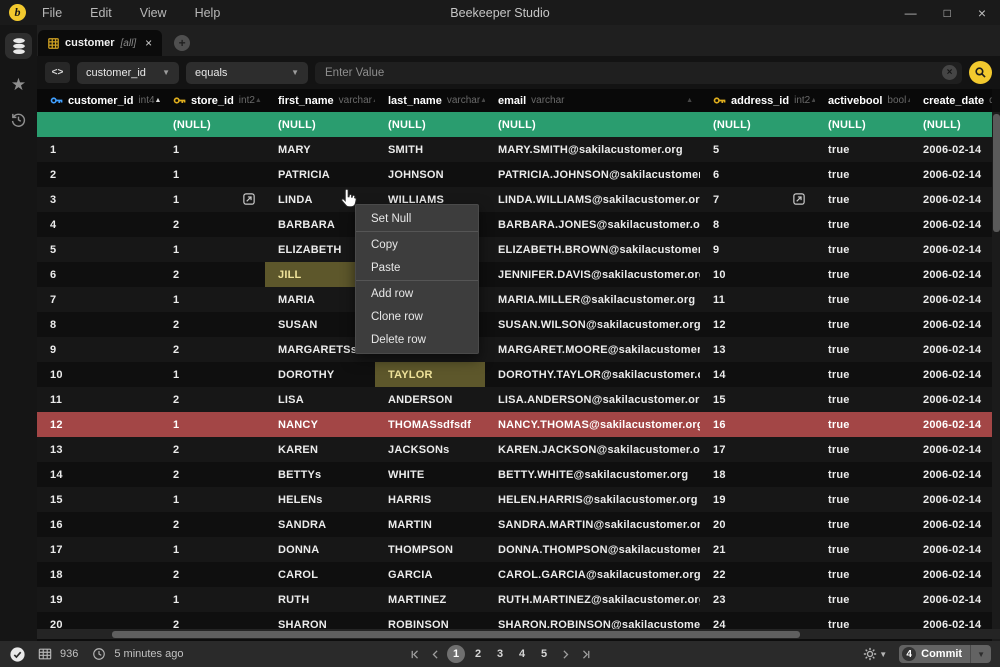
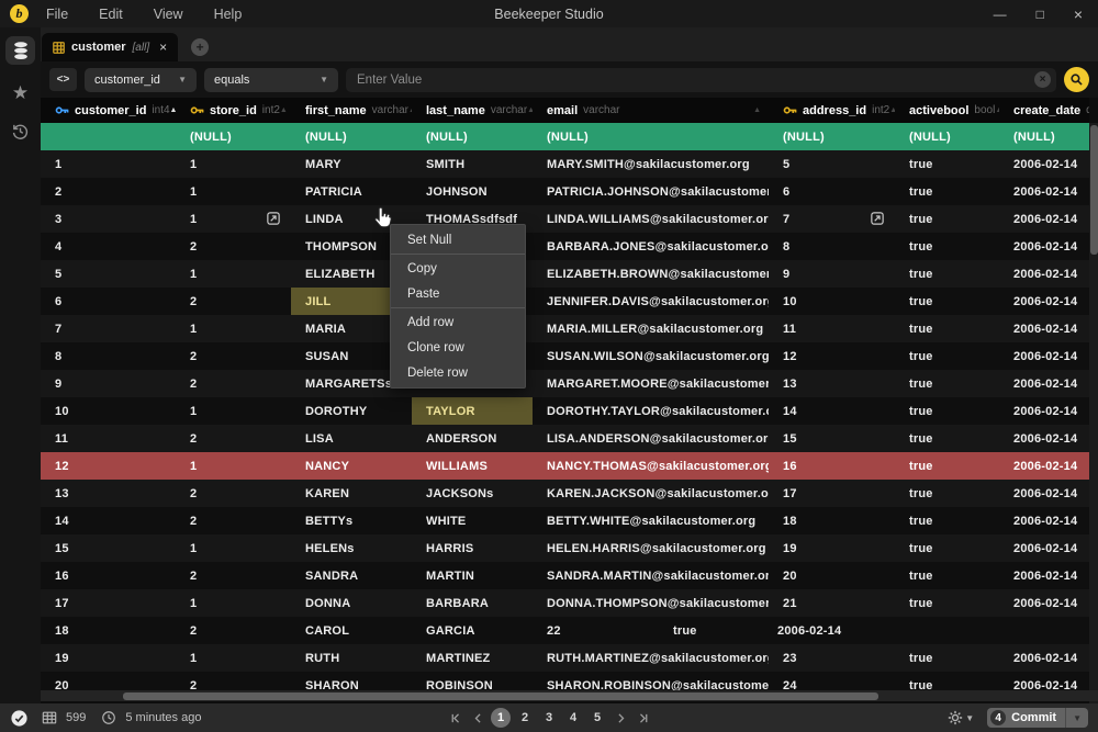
  b
  File
  Edit
  View
  Help
  Beekeeper Studio
  —
  □
  ×
  ★
  customer
  [all]
  ×
  +
  <>
  customer_id
  ▼
  equals
  ▼
  Enter Value
  ×
  customer_id
  int4
  store_id
  int2
  first_name
  varchar
  last_name
  varchar
  email
  varchar
  address_id
  int2
  activebool
  bool
  create_date
  (NULL)
  (NULL)
  (NULL)
  (NULL)
  (NULL)
  (NULL)
  (NULL)
  1
  1
  MARY
  SMITH
  MARY.SMITH@sakilacustomer.org
  5
  true
  2006-02-14
  2
  1
  PATRICIA
  JOHNSON
  PATRICIA.JOHNSON@sakilacustome
  6
  true
  2006-02-14
  3
  1
  LINDA
- WILLIAMS
+ THOMASsdfsdf
  LINDA.WILLIAMS@sakilacustomer.or
  7
  true
  2006-02-14
  4
  2
- BARBARA
+ THOMPSON
  BARBARA.JONES@sakilacustomer.o
  8
  true
  2006-02-14
  5
  1
  ELIZABETH
  ELIZABETH.BROWN@sakilacustomer
  9
  true
  2006-02-14
  6
  2
  JILL
  JENNIFER.DAVIS@sakilacustomer.or
  10
  true
  2006-02-14
  7
  1
  MARIA
  MARIA.MILLER@sakilacustomer.org
  11
  true
  2006-02-14
  8
  2
  SUSAN
  SUSAN.WILSON@sakilacustomer.org
  12
  true
  2006-02-14
  9
  2
  MARGARETSs
  MARGARET.MOORE@sakilacustomer
  13
  true
  2006-02-14
  10
  1
  DOROTHY
  TAYLOR
  DOROTHY.TAYLOR@sakilacustomer.
  14
  true
  2006-02-14
  11
  2
  LISA
  ANDERSON
  LISA.ANDERSON@sakilacustomer.or
  15
  true
  2006-02-14
  12
  1
  NANCY
- THOMASsdfsdf
+ WILLIAMS
  NANCY.THOMAS@sakilacustomer.or
  16
  true
  2006-02-14
  13
  2
  KAREN
  JACKSONs
  KAREN.JACKSON@sakilacustomer.o
  17
  true
  2006-02-14
  14
  2
  BETTYs
  WHITE
  BETTY.WHITE@sakilacustomer.org
  18
  true
  2006-02-14
  15
  1
  HELENs
  HARRIS
  HELEN.HARRIS@sakilacustomer.org
  19
  true
  2006-02-14
  16
  2
  SANDRA
  MARTIN
  SANDRA.MARTIN@sakilacustomer.or
  20
  true
  2006-02-14
  17
  1
  DONNA
- THOMPSON
+ BARBARA
  DONNA.THOMPSON@sakilacustomer
  21
  true
  2006-02-14
  18
  2
  CAROL
  GARCIA
- CAROL.GARCIA@sakilacustomer.org
  22
  true
  2006-02-14
  19
  1
  RUTH
  MARTINEZ
  RUTH.MARTINEZ@sakilacustomer.or
  23
  true
  2006-02-14
  20
  2
  SHARON
  ROBINSON
  SHARON.ROBINSON@sakilacustome
  24
  true
  2006-02-14
  Set Null
  Copy
  Paste
  Add row
  Clone row
  Delete row
- 936
+ 599
  5 minutes ago
  1
  2
  3
  4
  5
  ▼
  4
  Commit
  ▼
